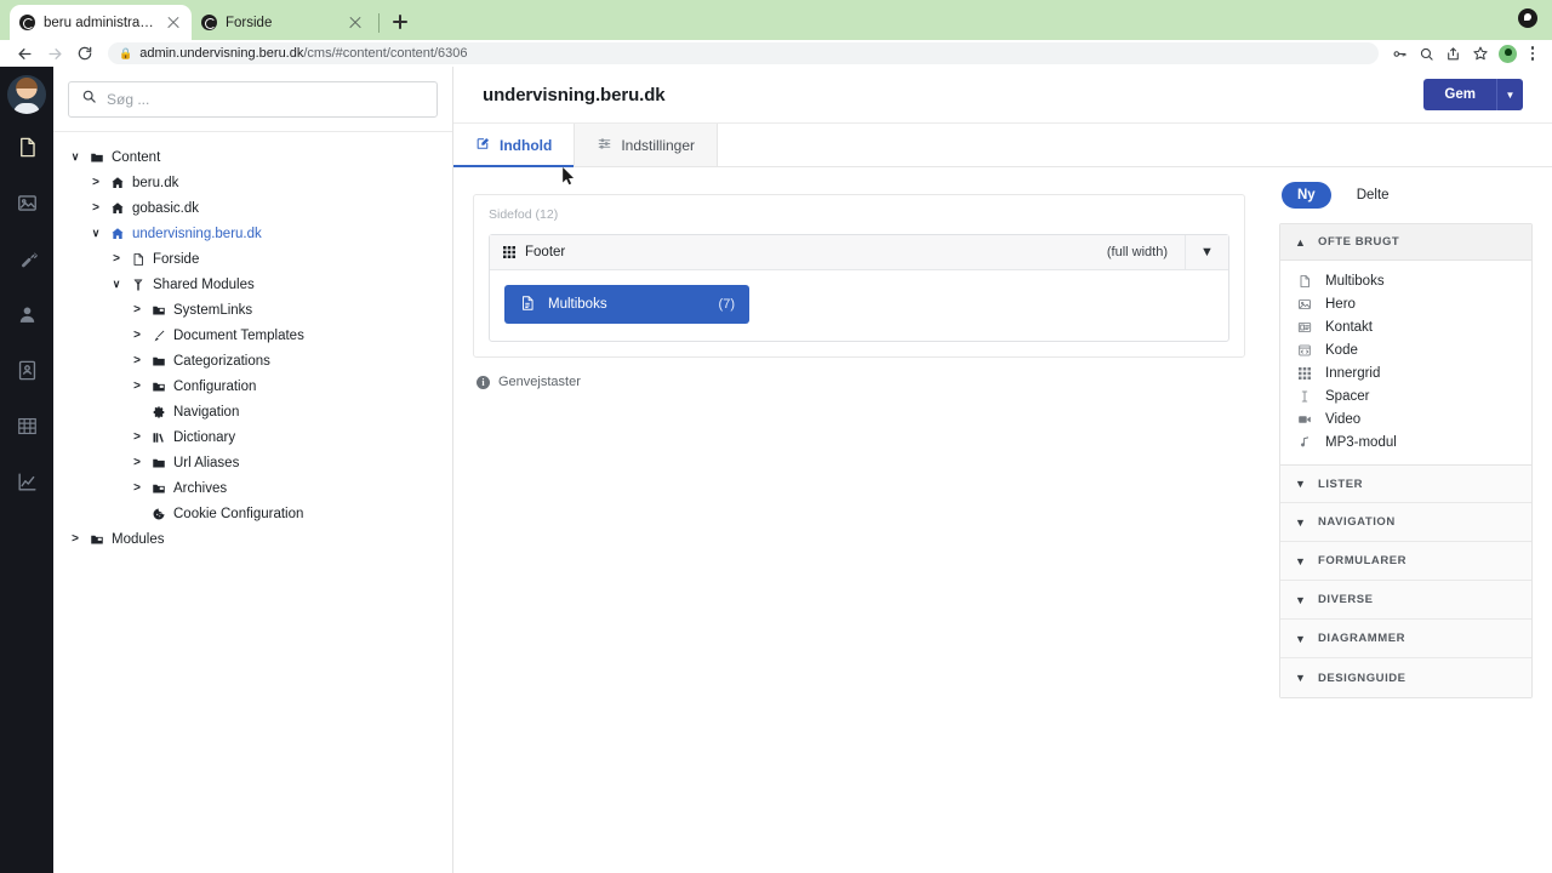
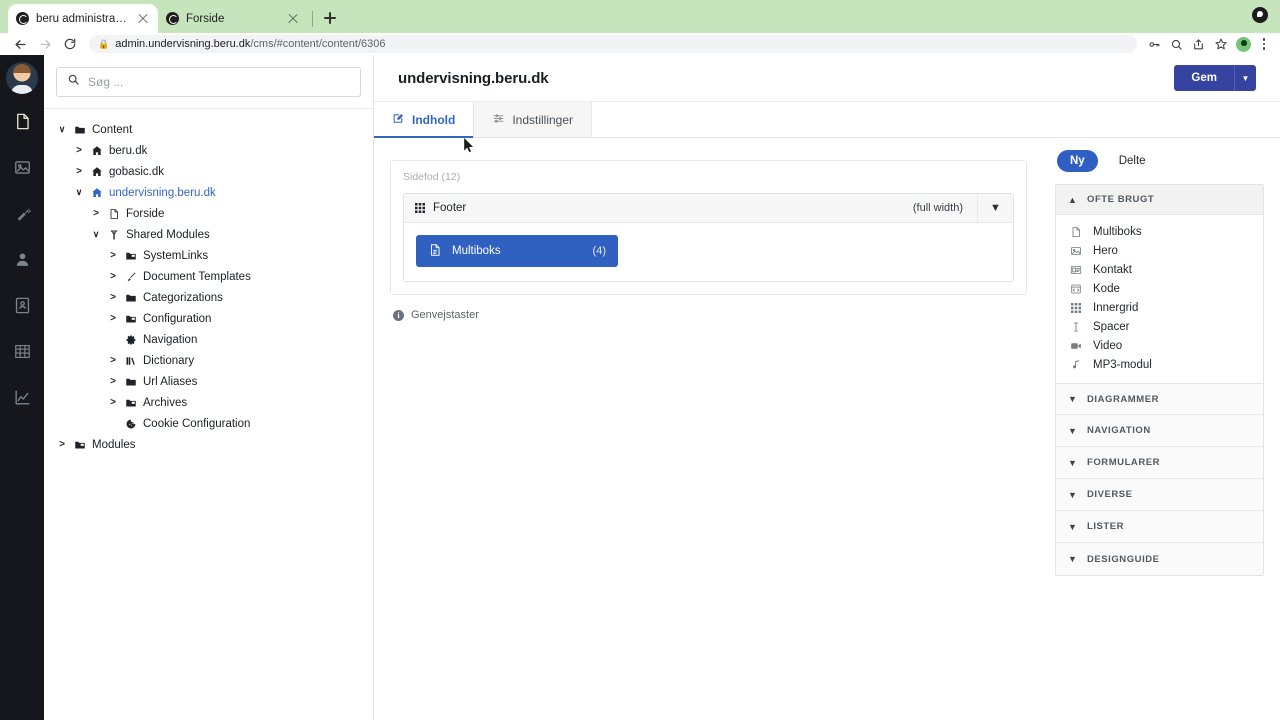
  beru administratio
  Forside
  🔒
  admin.undervisning.beru.dk/cms/#content/content/6306
  Søg ...
  Content
  beru.dk
  gobasic.dk
  undervisning.beru.dk
  Forside
  Shared Modules
  SystemLinks
  Document Templates
  Categorizations
  Configuration
  Navigation
  Dictionary
  Url Aliases
  Archives
  Cookie Configuration
  Modules
  undervisning.beru.dk
  Gem
  ▼
  Indhold
  Indstillinger
  Sidefod (12)
  Footer
  (full width)
  ▼
  Multiboks
- (7)
+ (4)
  i
  Genvejstaster
  Ny
  Delte
  ▲
  OFTE BRUGT
  Multiboks
  Hero
  Kontakt
  Kode
  Innergrid
  Spacer
  Video
  MP3-modul
  ▼
- LISTER
+ DIAGRAMMER
  ▼
  NAVIGATION
  ▼
  FORMULARER
  ▼
  DIVERSE
  ▼
- DIAGRAMMER
+ LISTER
  ▼
  DESIGNGUIDE
